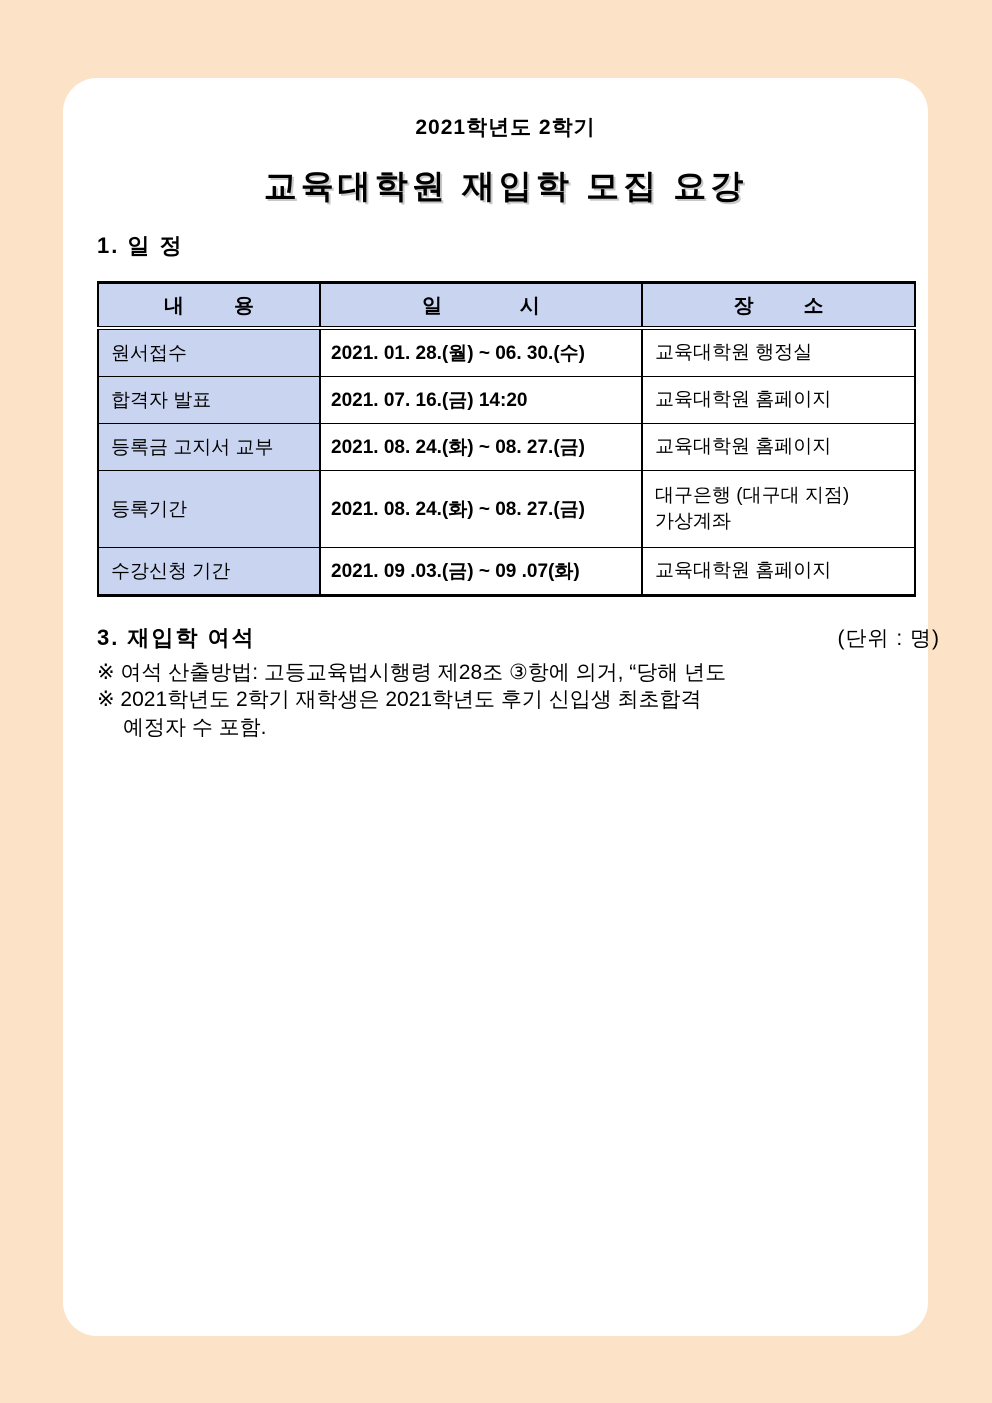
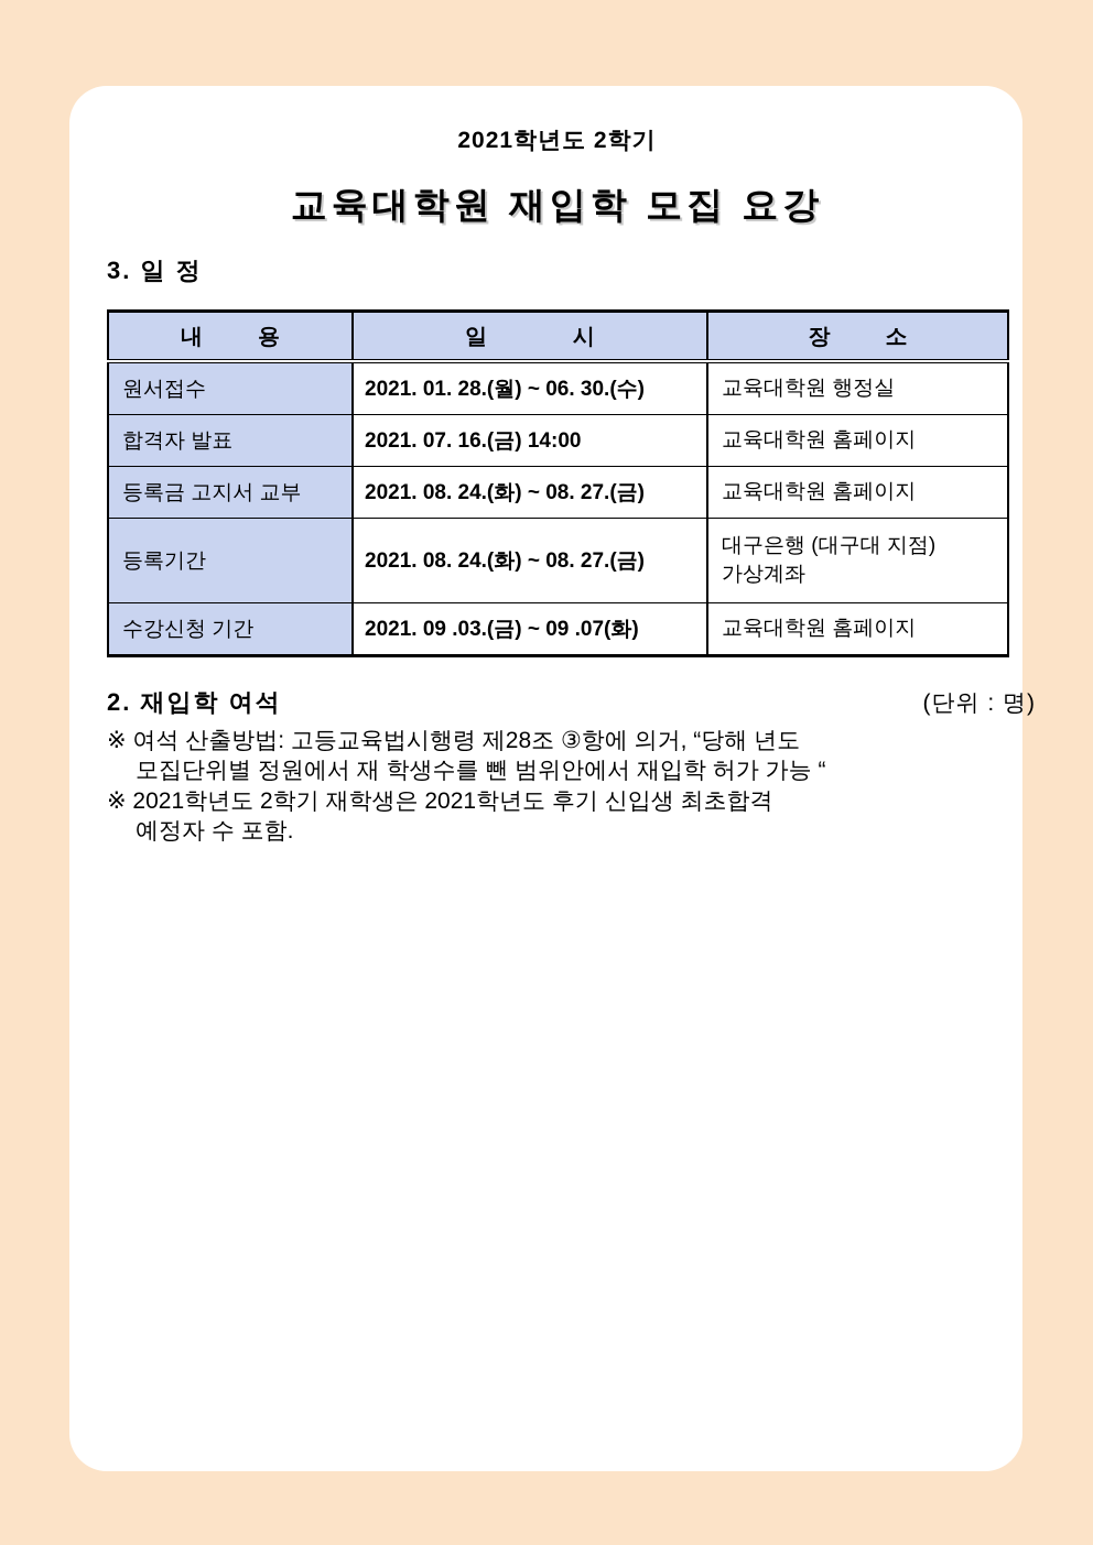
  2021학년도 2학기
  교육대학원 재입학 모집 요강
- 1. 일 정
+ 3. 일 정
  내 용	일 시	장 소
  원서접수	2021. 01. 28.(월) ~ 06. 30.(수)	교육대학원 행정실
- 합격자 발표	2021. 07. 16.(금) 14:20	교육대학원 홈페이지
+ 합격자 발표	2021. 07. 16.(금) 14:00	교육대학원 홈페이지
  등록금 고지서 교부	2021. 08. 24.(화) ~ 08. 27.(금)	교육대학원 홈페이지
  등록기간	2021. 08. 24.(화) ~ 08. 27.(금)	대구은행 (대구대 지점) 가상계좌
  수강신청 기간	2021. 09 .03.(금) ~ 09 .07(화)	교육대학원 홈페이지
- 3. 재입학 여석
+ 2. 재입학 여석
  (단위 : 명)
  ※ 여석 산출방법: 고등교육법시행령 제28조 ③항에 의거, “당해 년도
+ 모집단위별 정원에서 재 학생수를 뺀 범위안에서 재입학 허가 가능 “
  ※ 2021학년도 2학기 재학생은 2021학년도 후기 신입생 최초합격
  예정자 수 포함.
